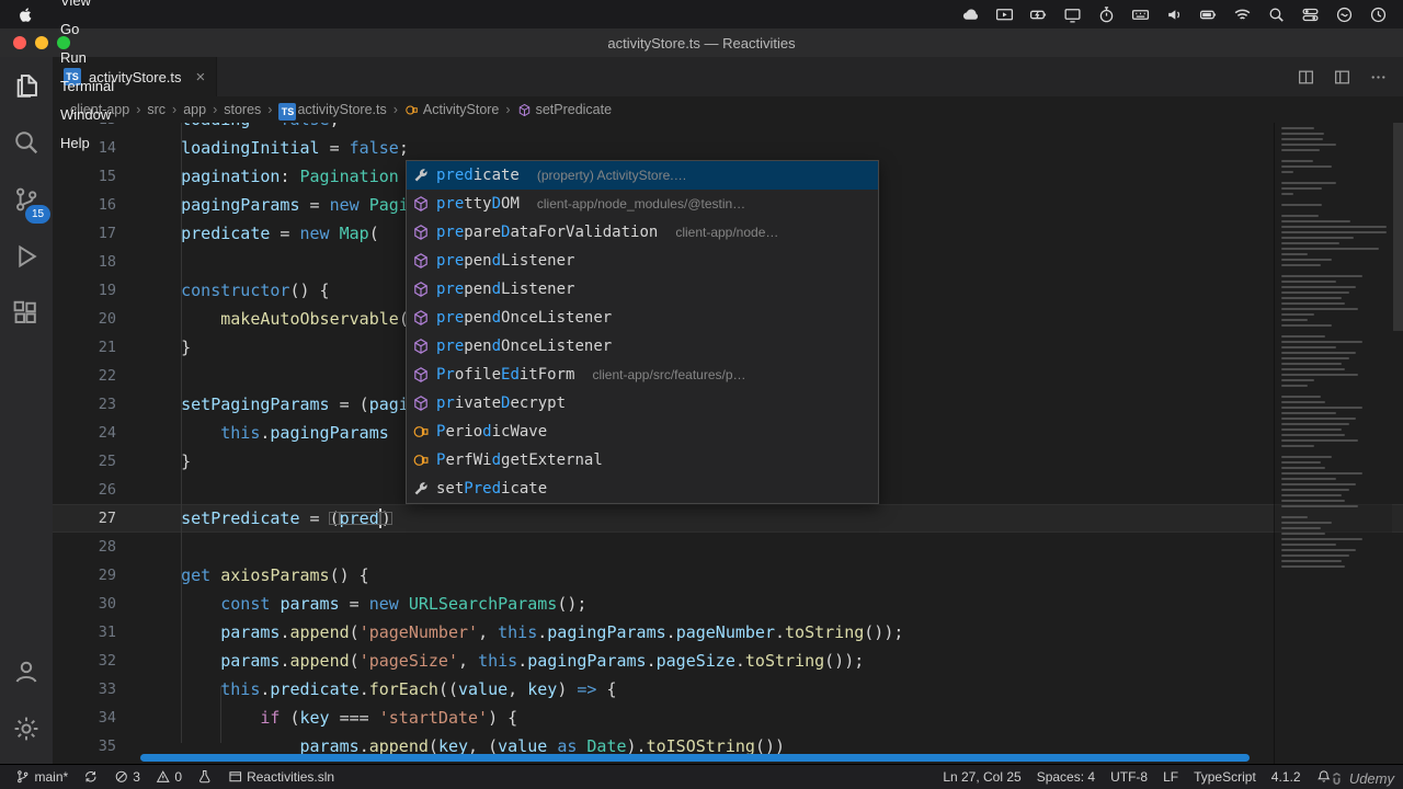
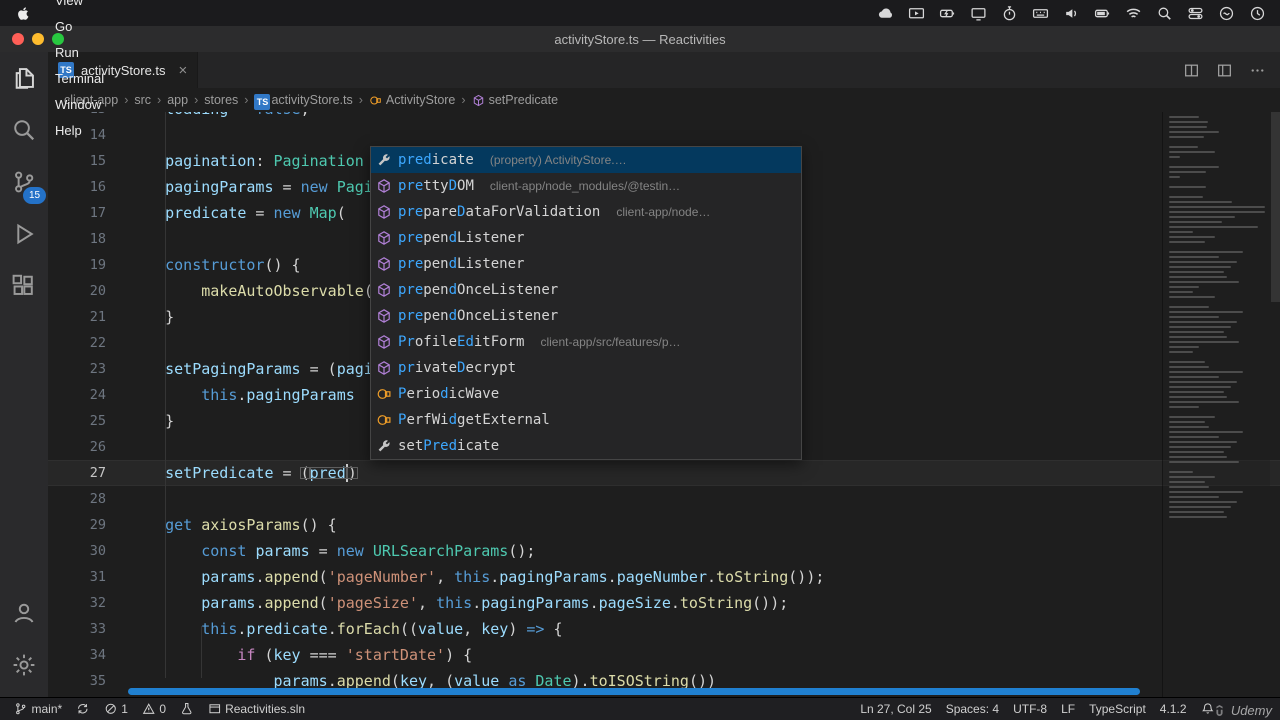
  View
  Go
  Run
  Terminal
  Window
  Help
  activityStore.ts — Reactivities
  15
  TS
  activityStore.ts
  ×
  client-app
  ›
  src
  ›
  app
  ›
  stores
  ›
  TS
  activityStore.ts
  ›
  ActivityStore
  ›
  setPredicate
  14
- loadingInitial = false;
  15
  pagination: Pagination
  16
  pagingParams = new Pagi
  17
  predicate = new Map(
  18
  19
  constructor() {
  20
  makeAutoObservable(
  21
  }
  22
  23
  setPagingParams = (pagi
  24
  this.pagingParams
  25
  }
  26
  27
  setPredicate = (pred)
  28
  29
  get axiosParams() {
  30
  const params = new URLSearchParams();
  31
  params.append('pageNumber', this.pagingParams.pageNumber.toString());
  32
  params.append('pageSize', this.pagingParams.pageSize.toString());
  33
  this.predicate.forEach((value, key) => {
  34
  if (key === 'startDate') {
  35
  params.append(key, (value as Date).toISOString())
  predicate
  (property) ActivityStore.…
  prettyDOM
  client-app/node_modules/@testin…
  prepareDataForValidation
  client-app/node…
  prependListener
  prependListener
  prependOnceListener
  prependOnceListener
  ProfileEditForm
  client-app/src/features/p…
  privateDecrypt
  PeriodicWave
  PerfWidgetExternal
  setPredicate
  main*
- 3
+ 1
  0
  Reactivities.sln
  Ln 27, Col 25
  Spaces: 4
  UTF-8
  LF
  TypeScript
  4.1.2
  Udemy
